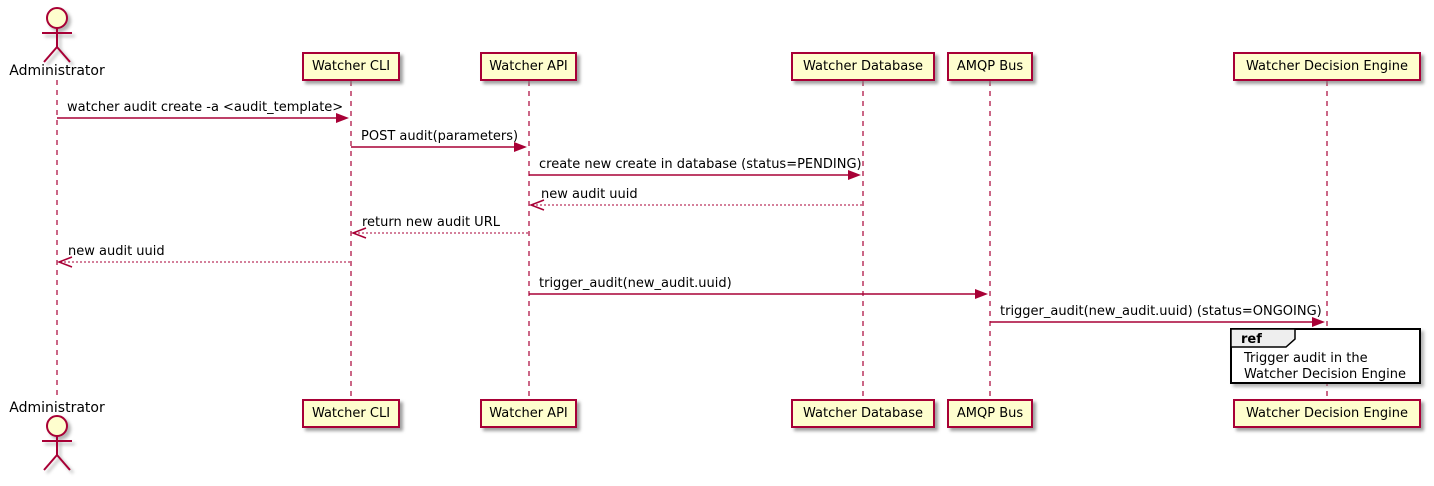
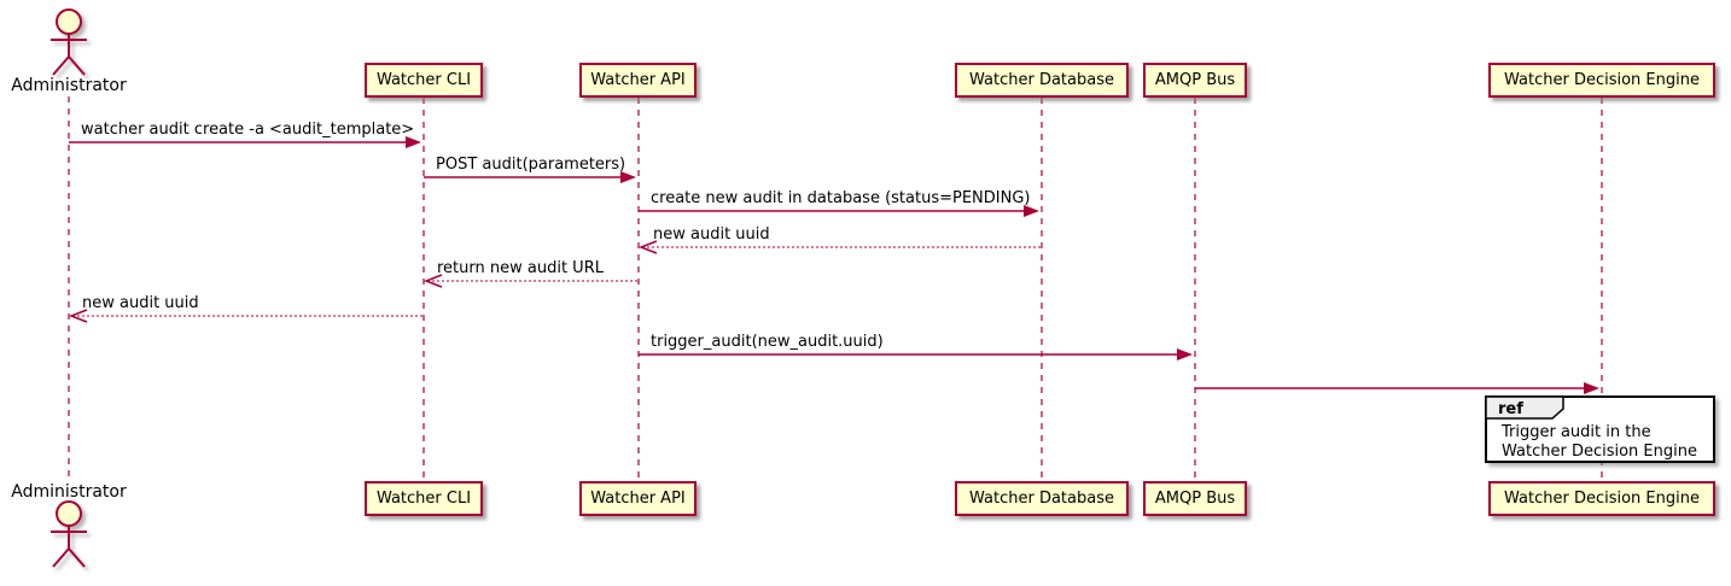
  ref
  Trigger audit in the
  Watcher Decision Engine
  Administrator
  Administrator
  Watcher CLI
  Watcher API
  Watcher Database
  AMQP Bus
  Watcher Decision Engine
  Watcher CLI
  Watcher API
  Watcher Database
  AMQP Bus
  Watcher Decision Engine
  watcher audit create -a <audit_template>
  POST audit(parameters)
- create new create in database (status=PENDING)
+ create new audit in database (status=PENDING)
  new audit uuid
  return new audit URL
  new audit uuid
  trigger_audit(new_audit.uuid)
- trigger_audit(new_audit.uuid) (status=ONGOING)
